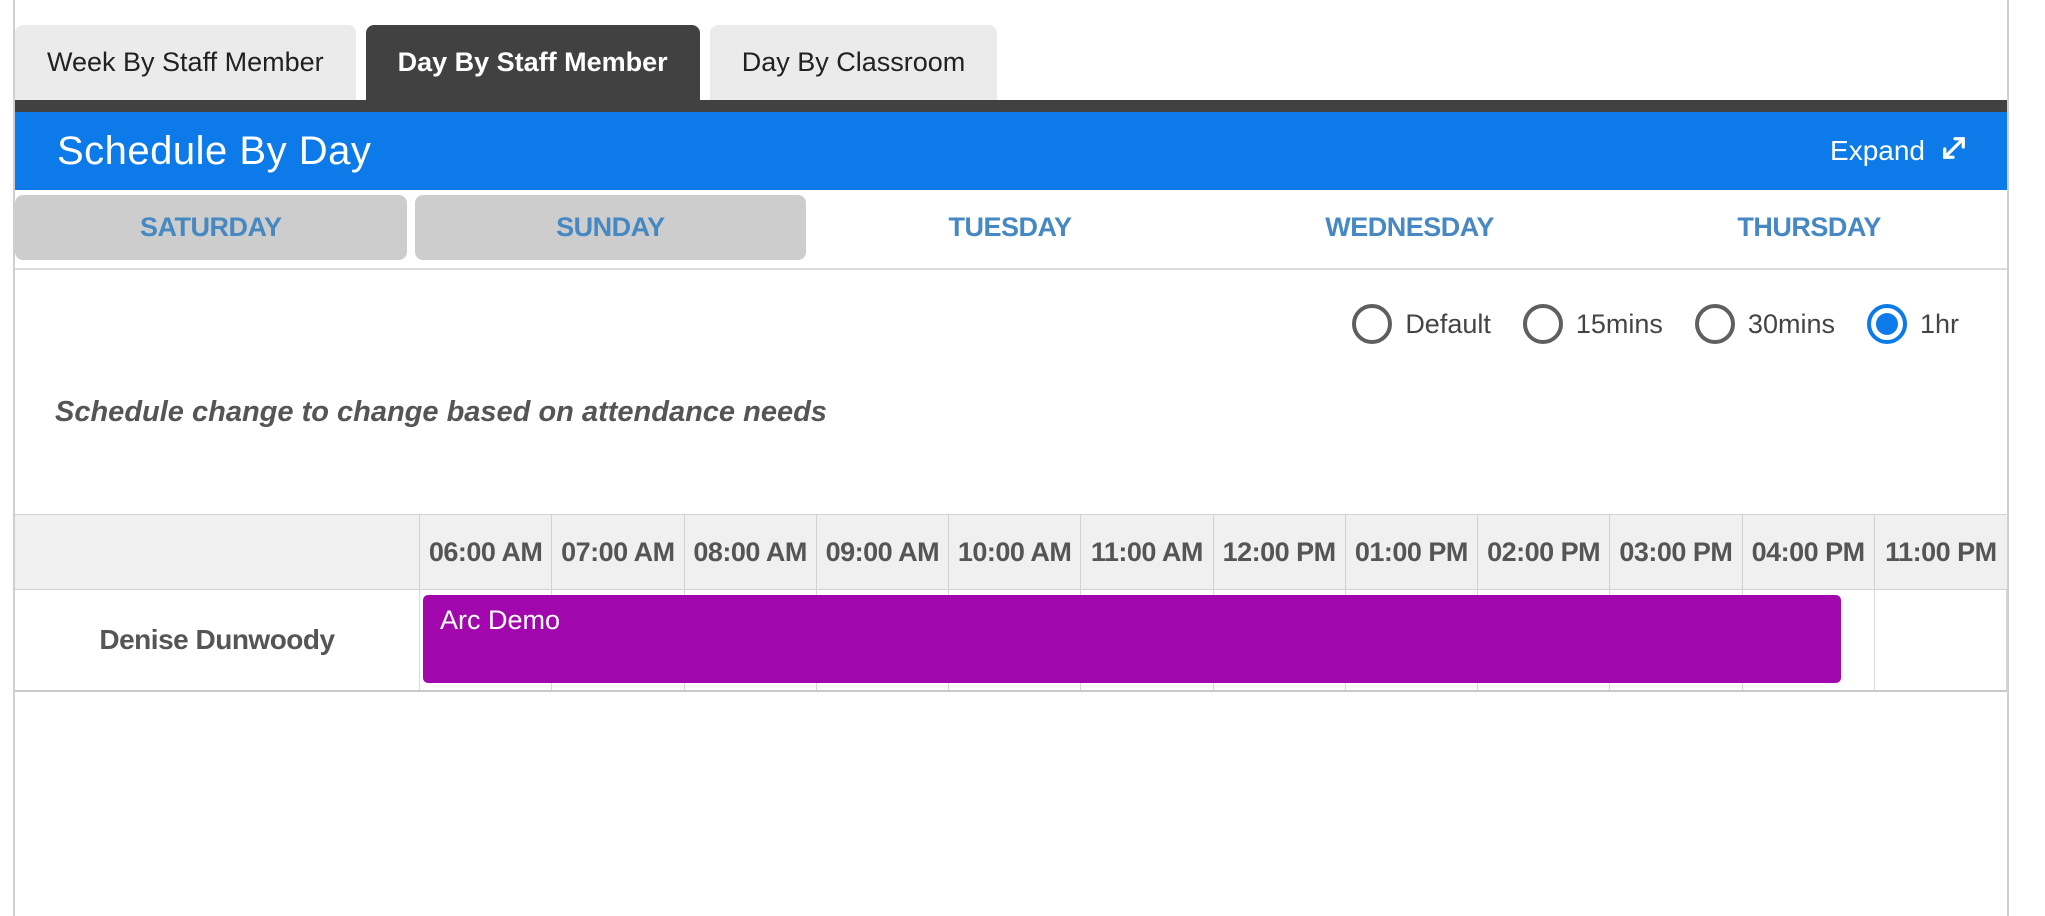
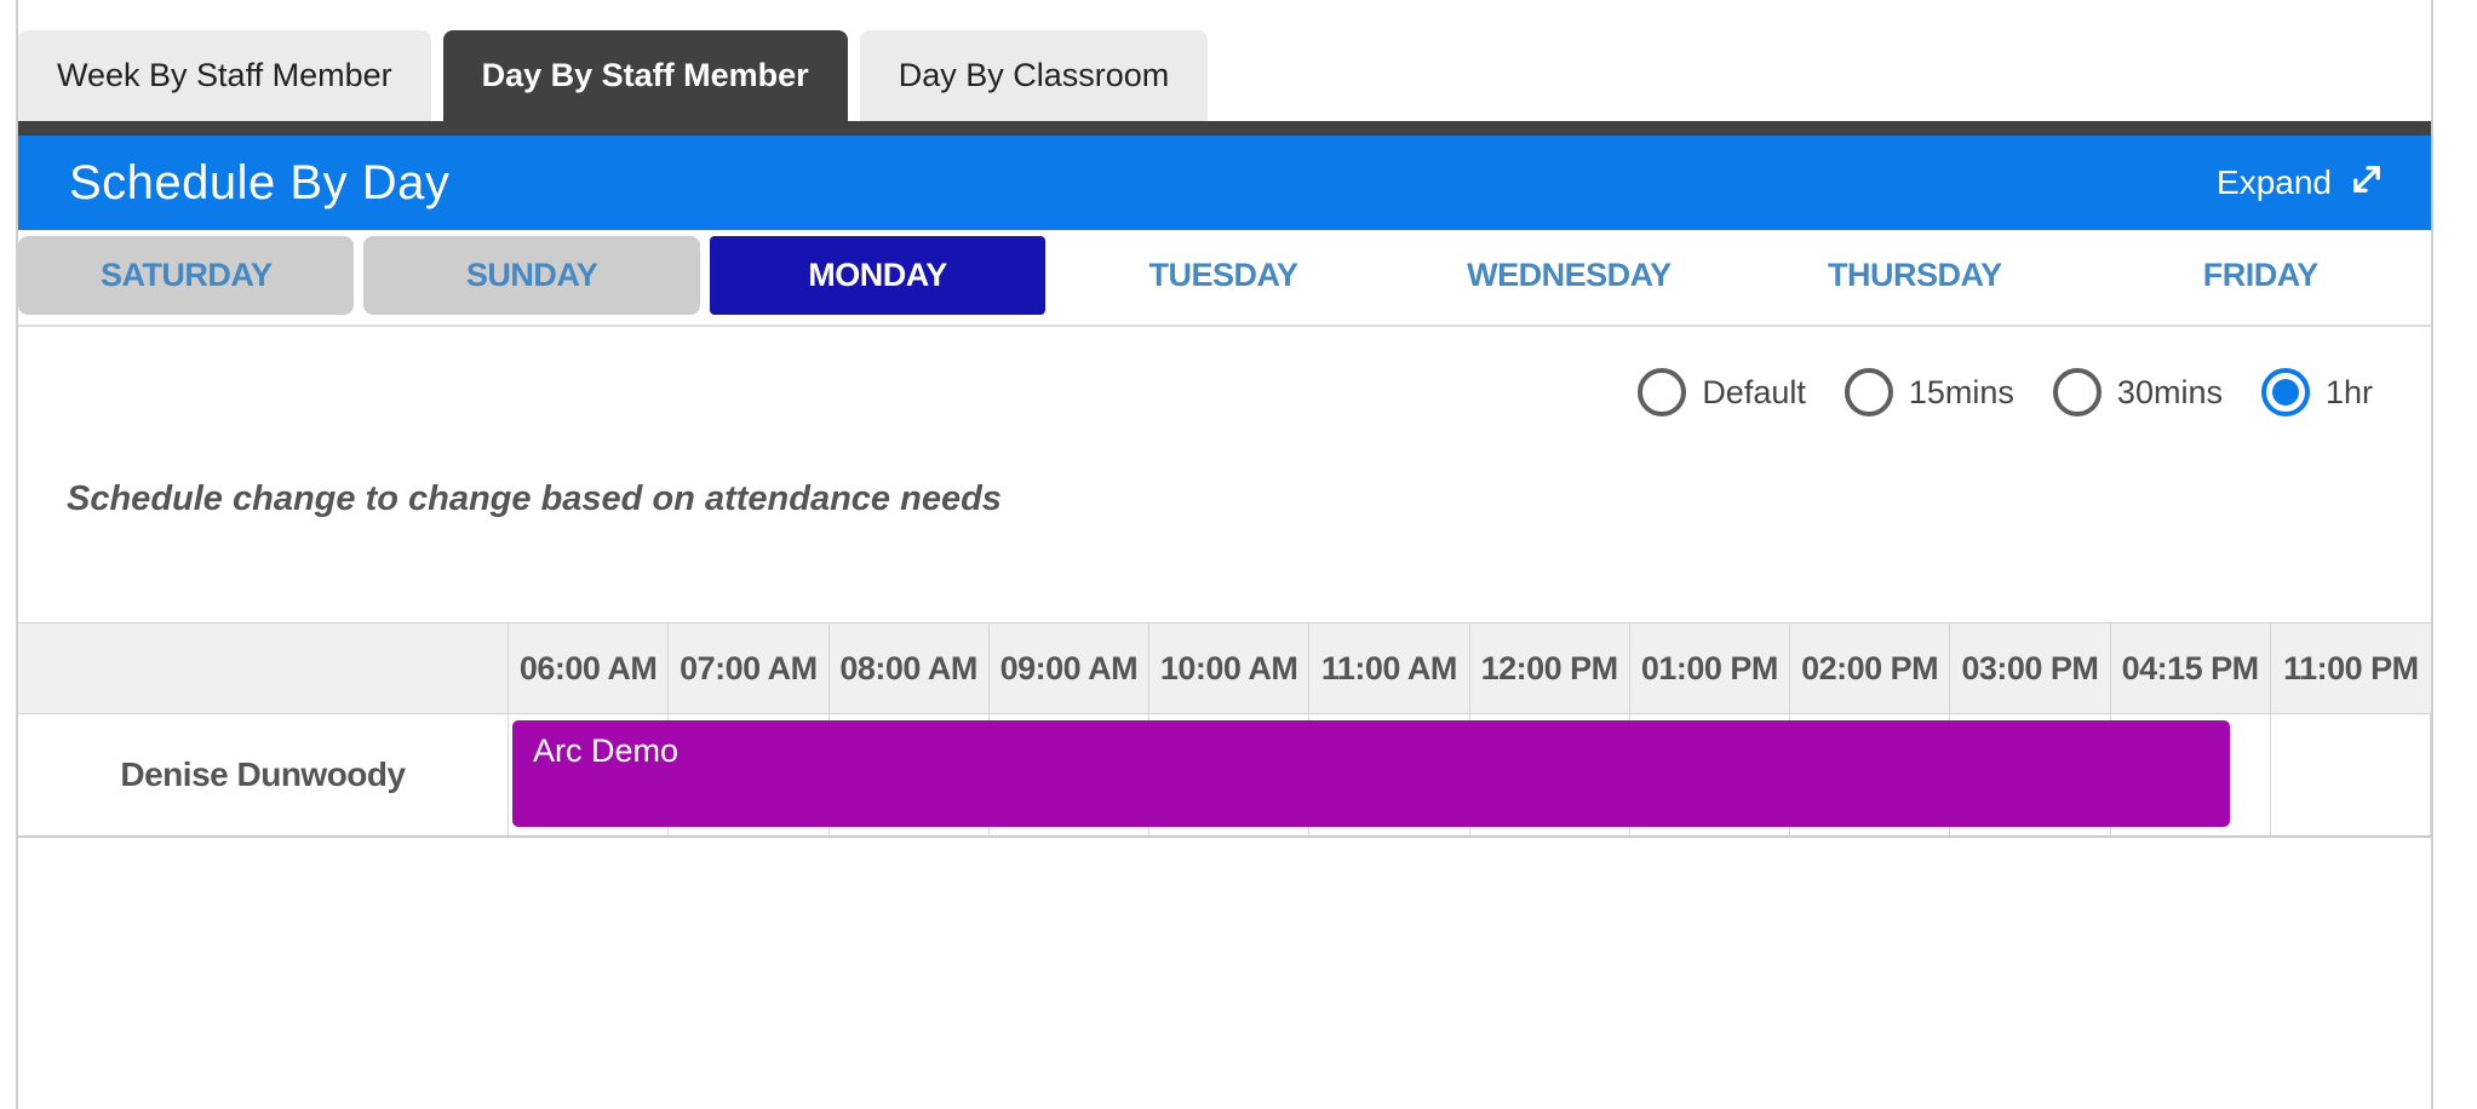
  Week By Staff Member
  Day By Staff Member
  Day By Classroom
  Schedule By Day
  Expand
  SATURDAY
  SUNDAY
+ MONDAY
  TUESDAY
  WEDNESDAY
  THURSDAY
+ FRIDAY
  Default
  15mins
  30mins
  1hr
  Schedule change to change based on attendance needs
  06:00 AM
  07:00 AM
  08:00 AM
  09:00 AM
  10:00 AM
  11:00 AM
  12:00 PM
  01:00 PM
  02:00 PM
  03:00 PM
- 04:00 PM
+ 04:15 PM
  11:00 PM
  Denise Dunwoody
  Arc Demo
